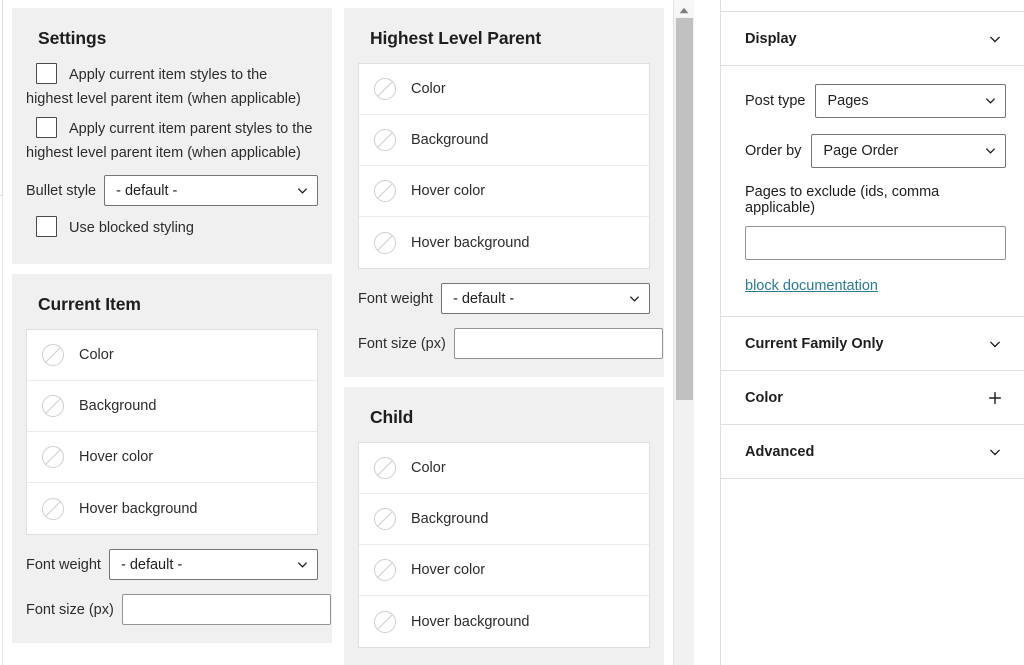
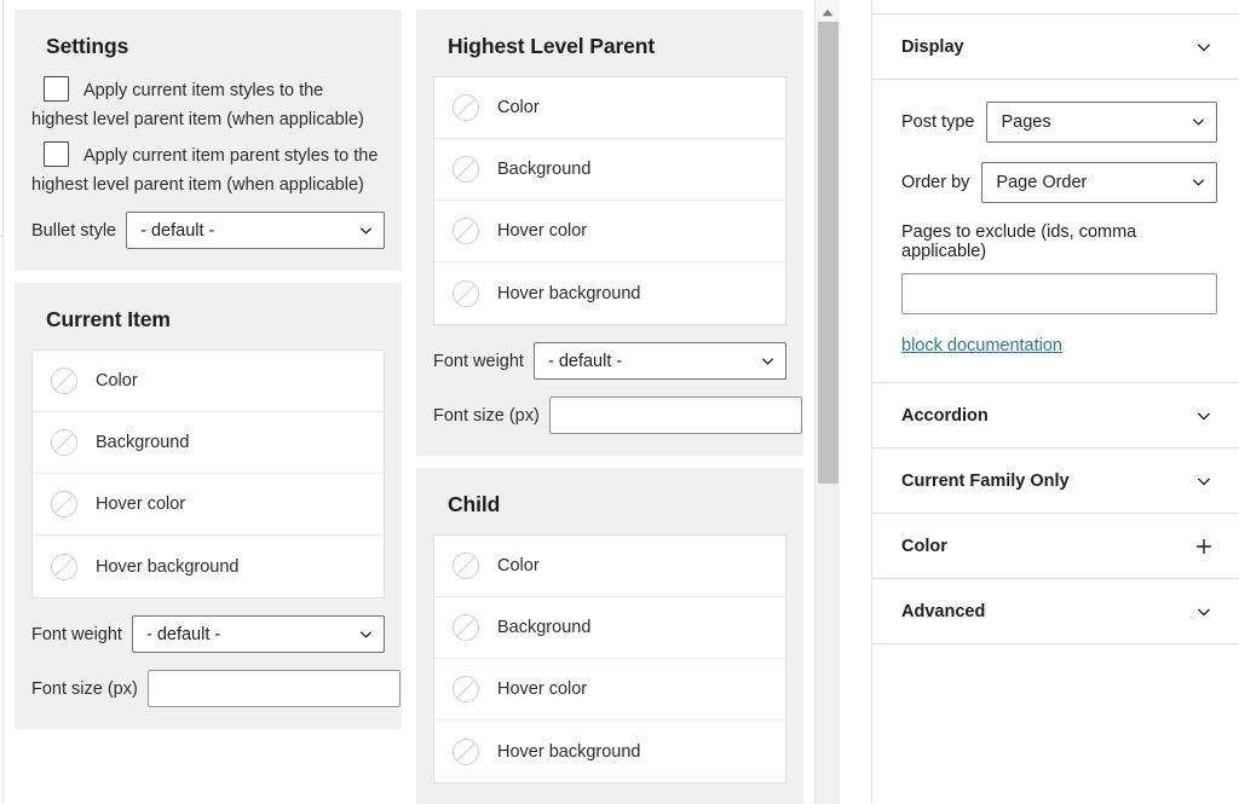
  Settings
  Apply current item styles to the highest level parent item (when applicable)
  Apply current item parent styles to the highest level parent item (when applicable)
  Bullet style
  - default -
- Use blocked styling
  Current Item
  Color
  Background
  Hover color
  Hover background
  Font weight
  - default -
  Font size (px)
  Highest Level Parent
  Color
  Background
  Hover color
  Hover background
  Font weight
  - default -
  Font size (px)
  Child
  Color
  Background
  Hover color
  Hover background
  Display
  Post type
  Pages
  Order by
  Page Order
  Pages to exclude (ids, comma applicable)
  block documentation
+ Accordion
  Current Family Only
  Color
  Advanced
